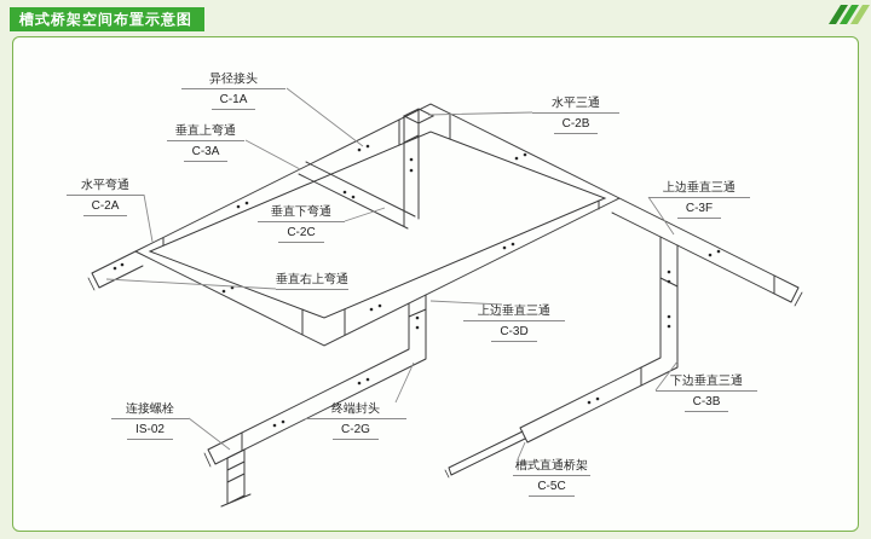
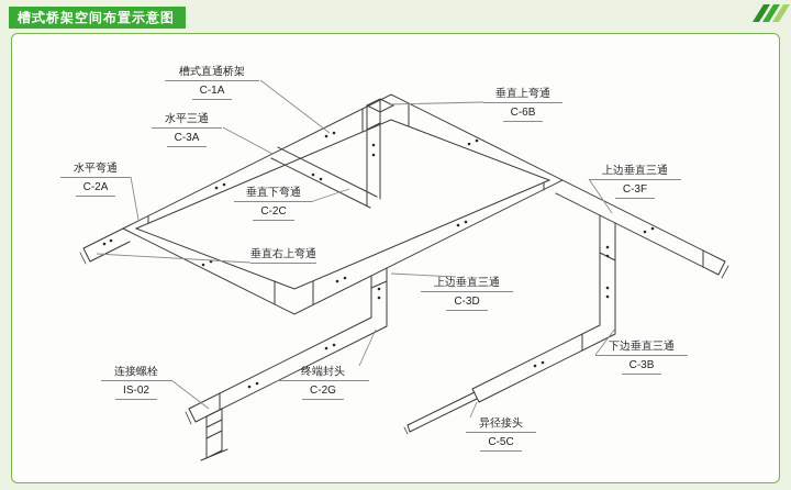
  槽式桥架空间布置示意图
- 异径接头
+ 槽式直通桥架
  C-1A
- 垂直上弯通
+ 水平三通
  C-3A
  水平弯通
  C-2A
  垂直下弯通
  C-2C
  垂直右上弯通
- 水平三通
+ 垂直上弯通
- C-2B
+ C-6B
  上边垂直三通
  C-3F
  上边垂直三通
  C-3D
  下边垂直三通
  C-3B
  连接螺栓
  IS-02
  终端封头
  C-2G
- 槽式直通桥架
+ 异径接头
  C-5C
